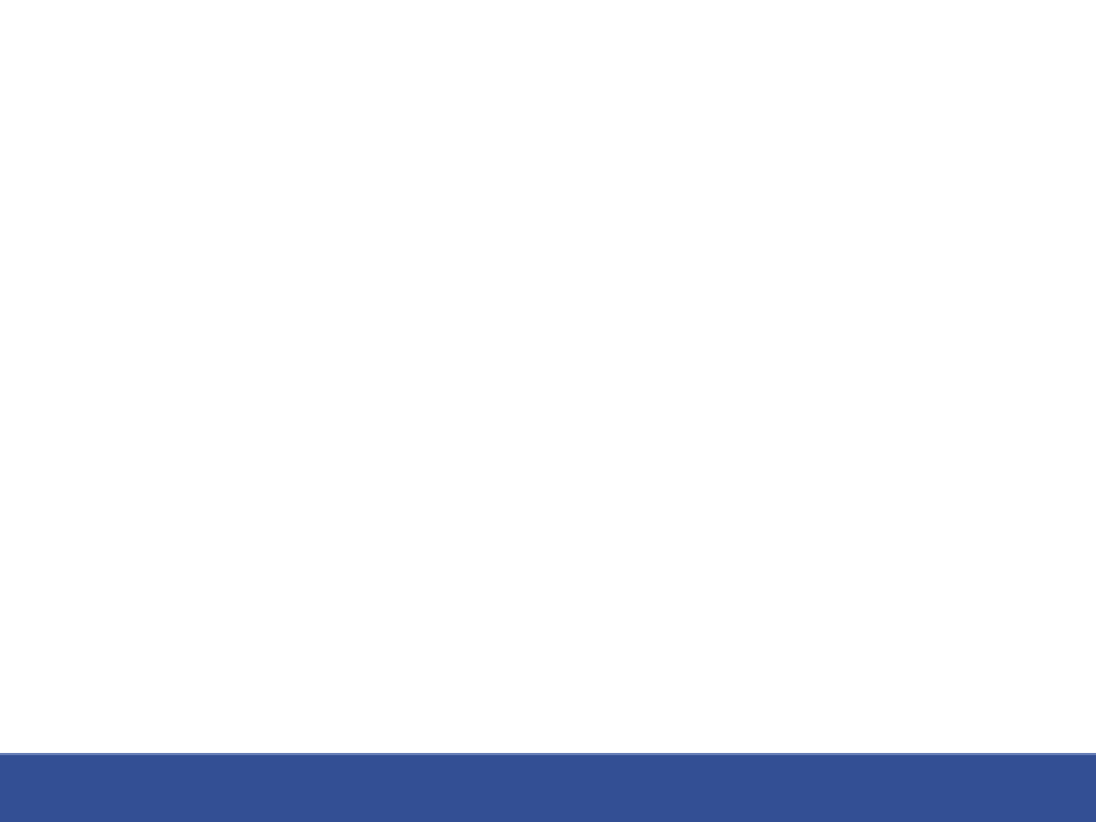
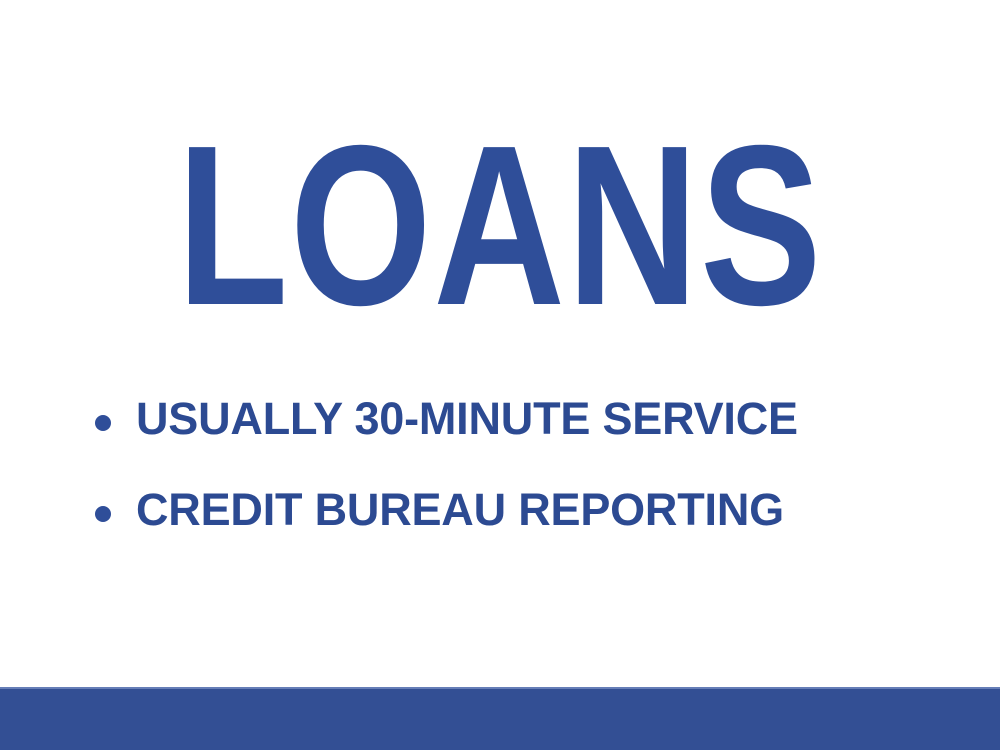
+ LOANS
+ USUALLY 30-MINUTE SERVICE
+ CREDIT BUREAU REPORTING
